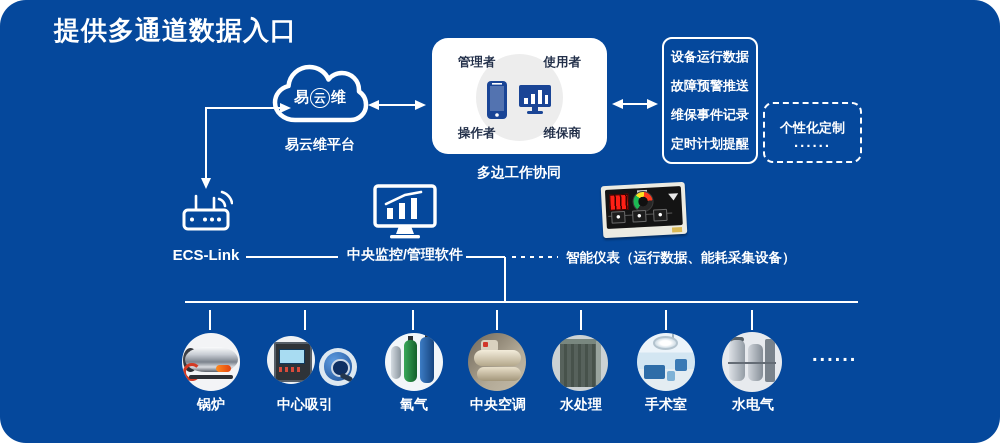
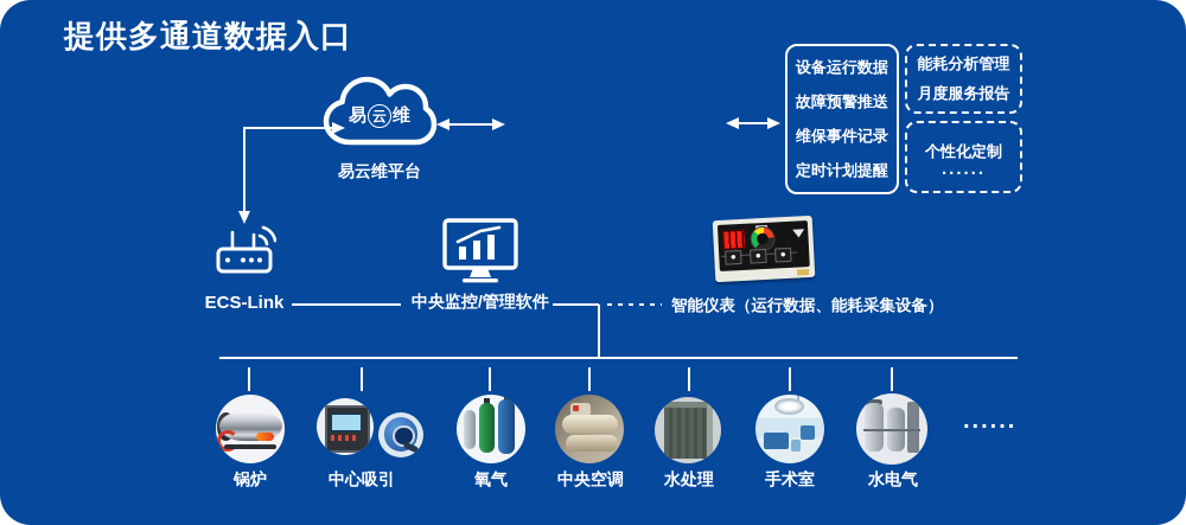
  提供多通道数据入口
  易
  云
  维
  易云维平台
- 管理者
- 使用者
- 操作者
- 维保商
- 多边工作协同
  设备运行数据
  故障预警推送
  维保事件记录
  定时计划提醒
+ 能耗分析管理
+ 月度服务报告
  个性化定制
  ......
  ECS-Link
  中央监控/管理软件
  智能仪表（运行数据、能耗采集设备）
  锅炉
  中心吸引
  氧气
  中央空调
  水处理
  手术室
  水电气
  ......
